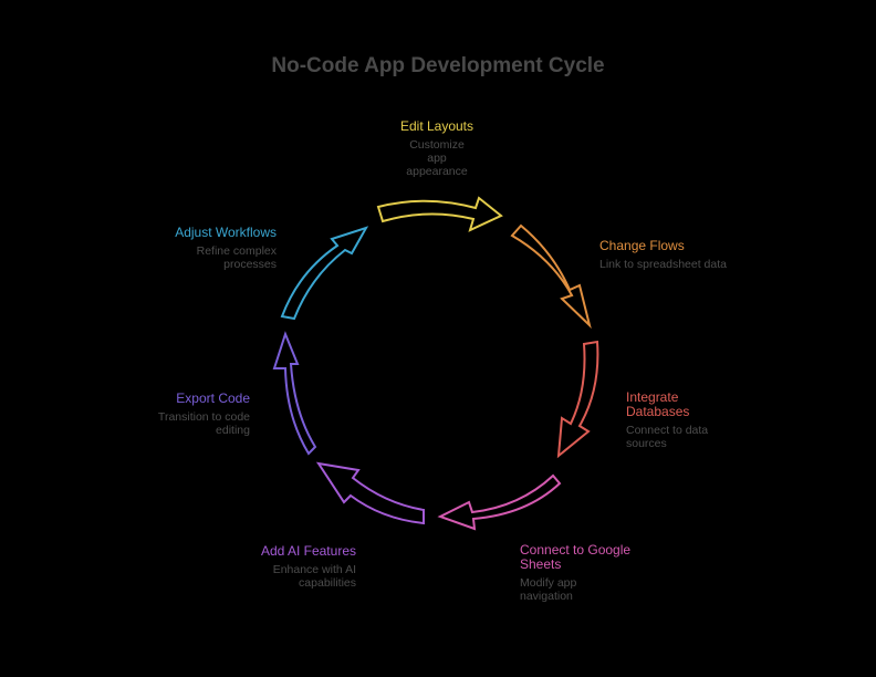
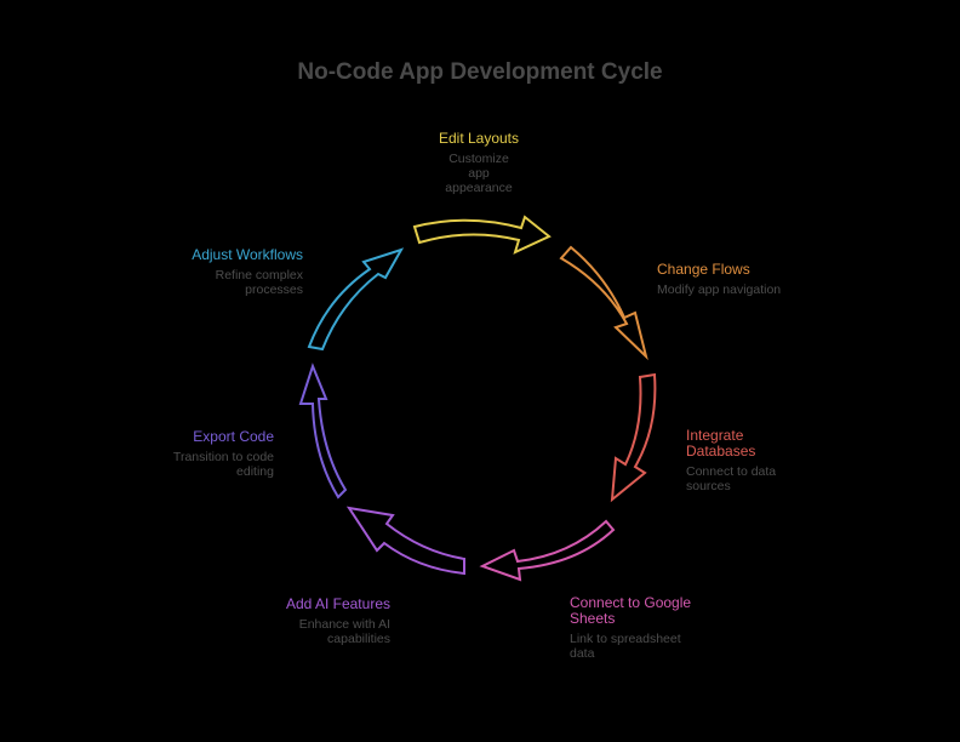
  No-Code App Development Cycle
  Edit Layouts
  Customize app appearance
  Change Flows
- Link to spreadsheet data
+ Modify app navigation
  Integrate Databases
  Connect to data sources
  Connect to Google Sheets
- Modify app navigation
+ Link to spreadsheet data
  Add AI Features
  Enhance with AI capabilities
  Export Code
  Transition to code editing
  Adjust Workflows
  Refine complex processes
